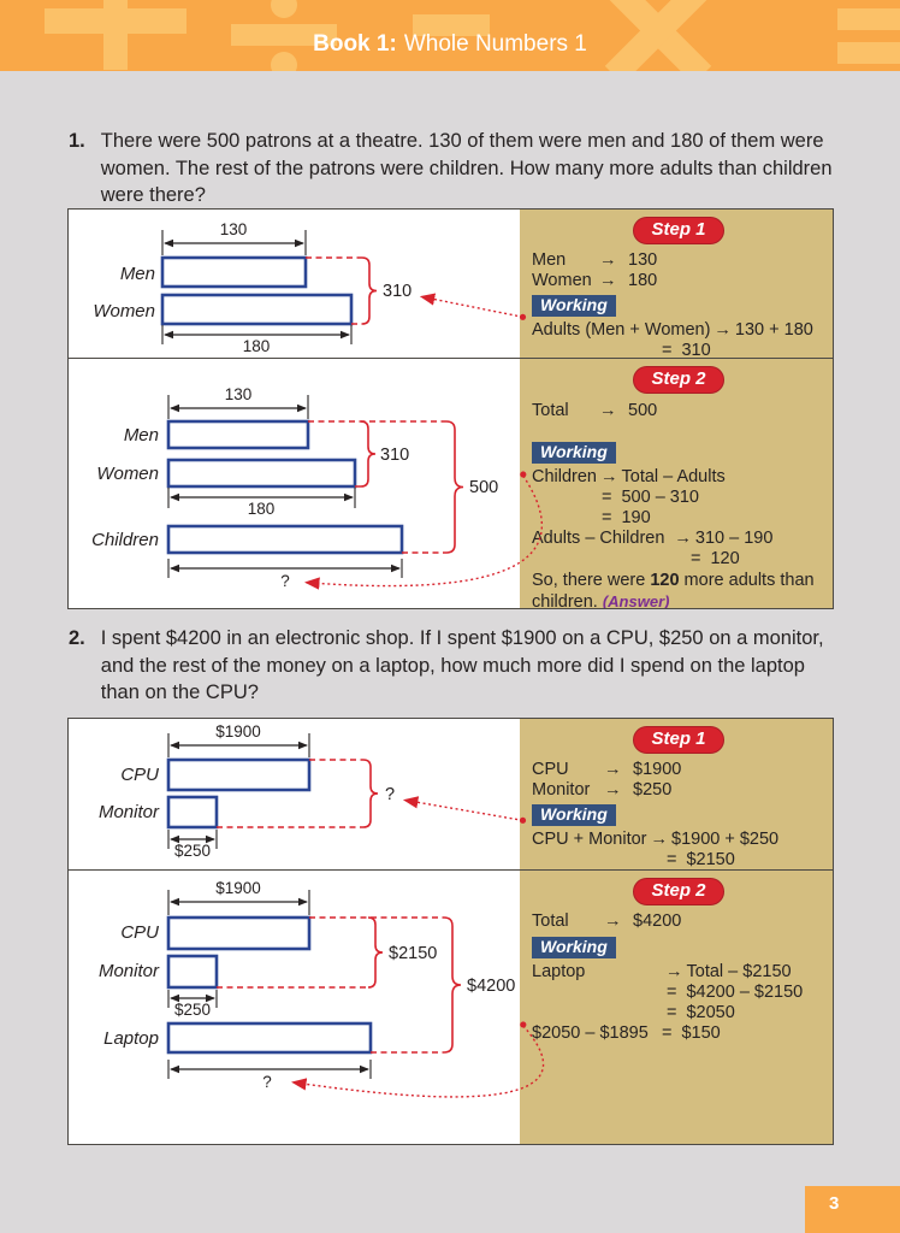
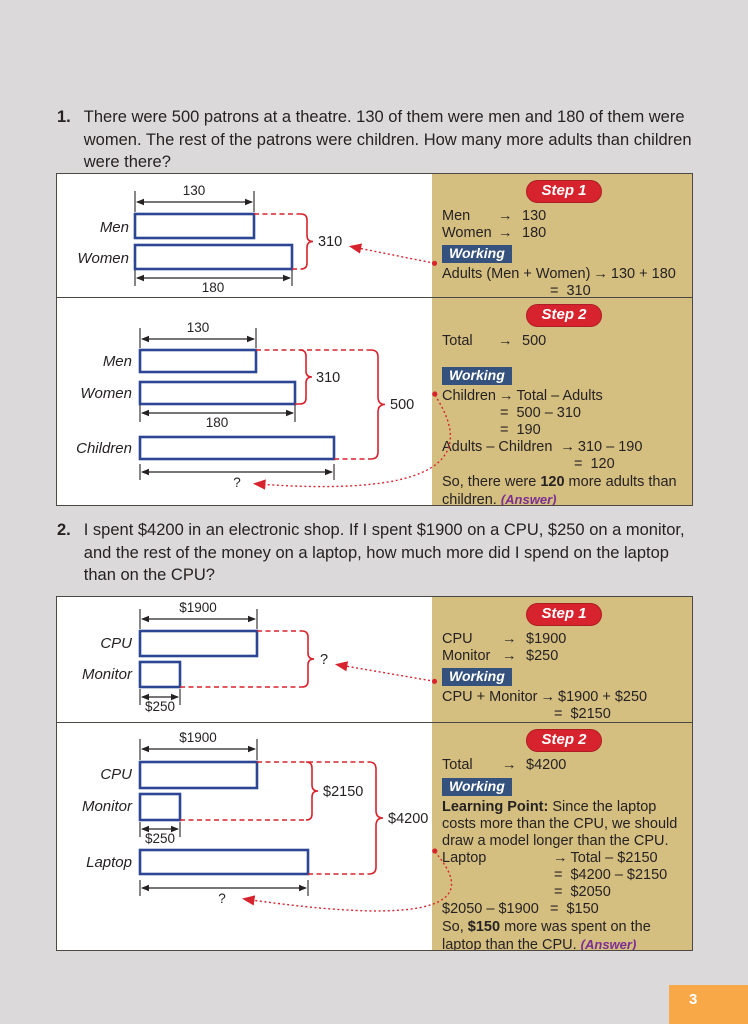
- Book 1: Whole Numbers 1
  1.
  There were 500 patrons at a theatre. 130 of them were men and 180 of them were women. The rest of the patrons were children. How many more adults than children were there?
  130
  Men
  Women
  180
  310
  Step 1
  Men
  →
  130
  Women
  →
  180
  Working
  Adults (Men + Women)
  →
  130 + 180
  =
  310
  130
  Men
  Women
  180
  Children
  ?
  310
  500
  Step 2
  Total
  →
  500
  Working
  Children
  →
  Total – Adults
  =
  500 – 310
  =
  190
  Adults – Children
  →
  310 – 190
  =
  120
  So, there were 120 more adults than children. (Answer)
  2.
  I spent $4200 in an electronic shop. If I spent $1900 on a CPU, $250 on a monitor, and the rest of the money on a laptop, how much more did I spend on the laptop than on the CPU?
  $1900
  CPU
  Monitor
  $250
  ?
  Step 1
  CPU
  →
  $1900
  Monitor
  →
  $250
  Working
  CPU + Monitor
  →
  $1900 + $250
  =
  $2150
  $1900
  CPU
  Monitor
  $250
  Laptop
  ?
  $2150
  $4200
  Step 2
  Total
  →
  $4200
  Working
+ Learning Point: Since the laptop costs more than the CPU, we should draw a model longer than the CPU.
  Laptop
  →
  Total – $2150
  =
  $4200 – $2150
  =
  $2050
- $2050 – $1895
+ $2050 – $1900
  =
  $150
+ So, $150 more was spent on the laptop than the CPU. (Answer)
  3
